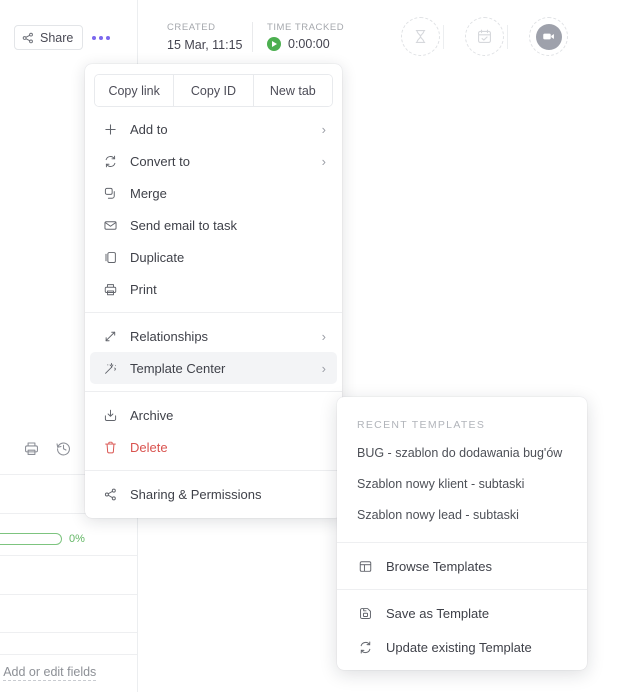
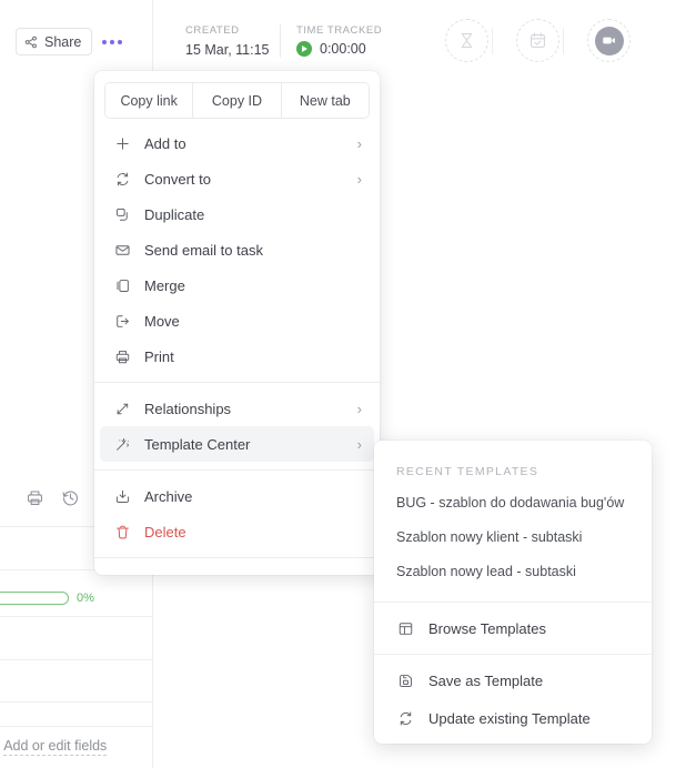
  Share
  CREATED
  15 Mar, 11:15
  TIME TRACKED
  0:00:00
  0%
  Add or edit fields
  Copy link
  Copy ID
  New tab
  Add to
  ›
  Convert to
  ›
- Merge
+ Duplicate
  Send email to task
- Duplicate
+ Merge
+ Move
  Print
  Relationships
  ›
  Template Center
  ›
  Archive
  Delete
- Sharing & Permissions
  RECENT TEMPLATES
  BUG - szablon do dodawania bug'ów
  Szablon nowy klient - subtaski
  Szablon nowy lead - subtaski
  Browse Templates
  Save as Template
  Update existing Template
